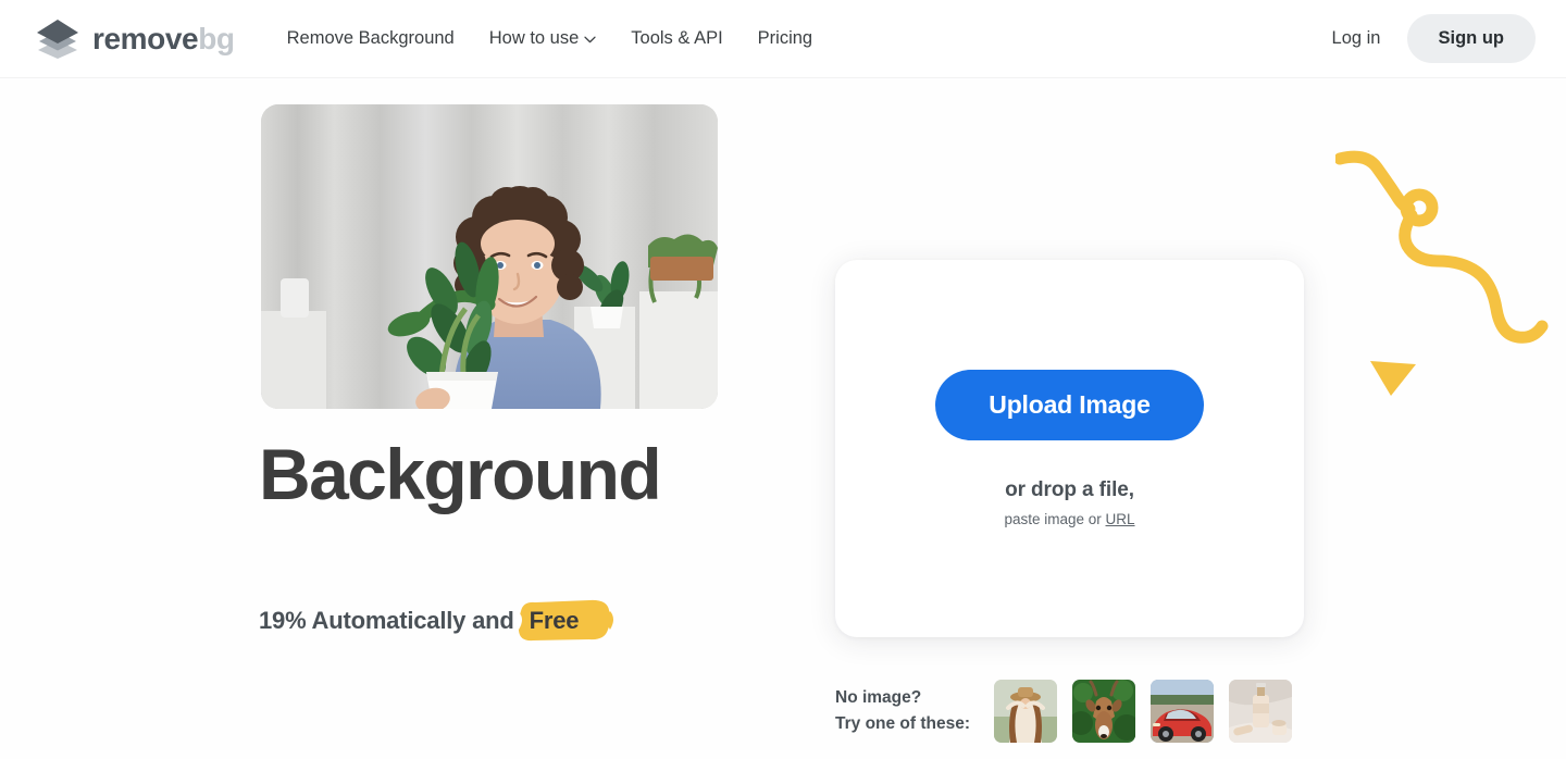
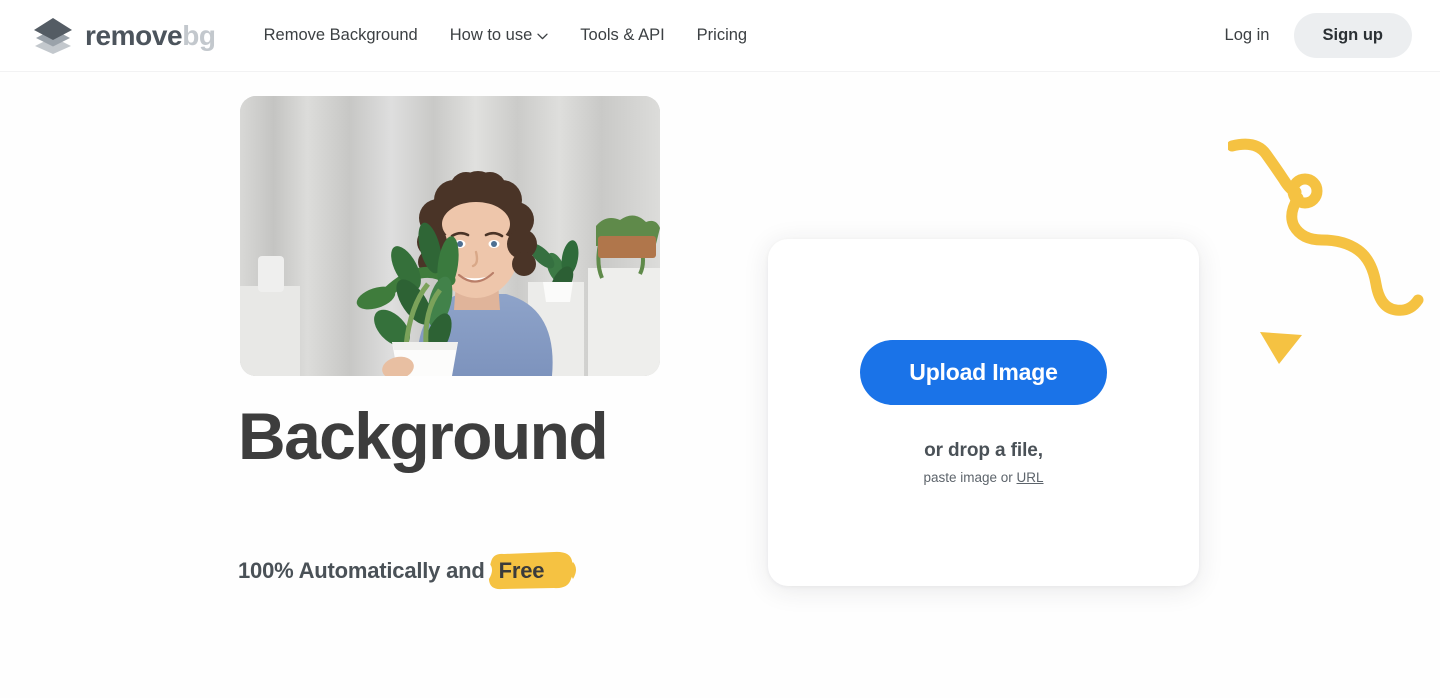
  removebg
  Remove Background
  How to use
  Tools & API
  Pricing
  Log in
  Sign up
  Background
- 19% Automatically and
+ 100% Automatically and
  Free
  Upload Image
  or drop a file,
  paste image or URL
- No image?
- Try one of these:
